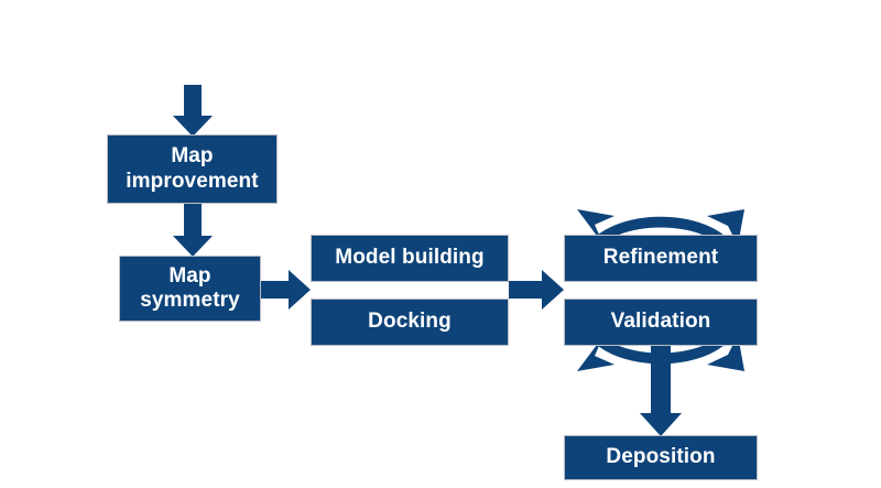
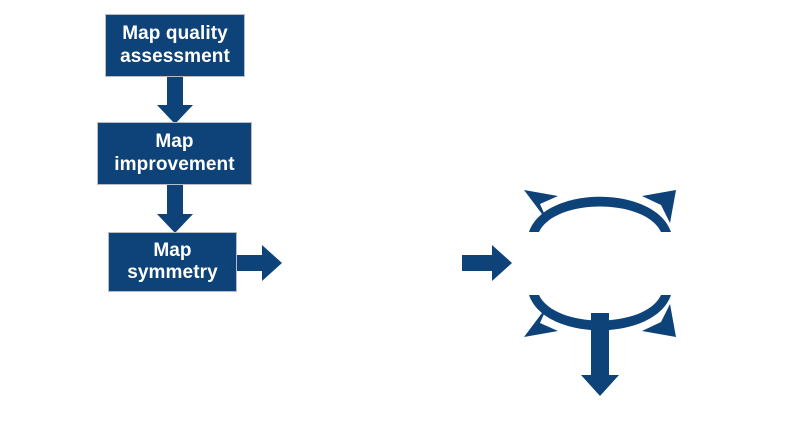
+ Map quality
+ assessment
  Map
  improvement
  Map
  symmetry
- Model building
- Docking
- Refinement
- Validation
- Deposition
